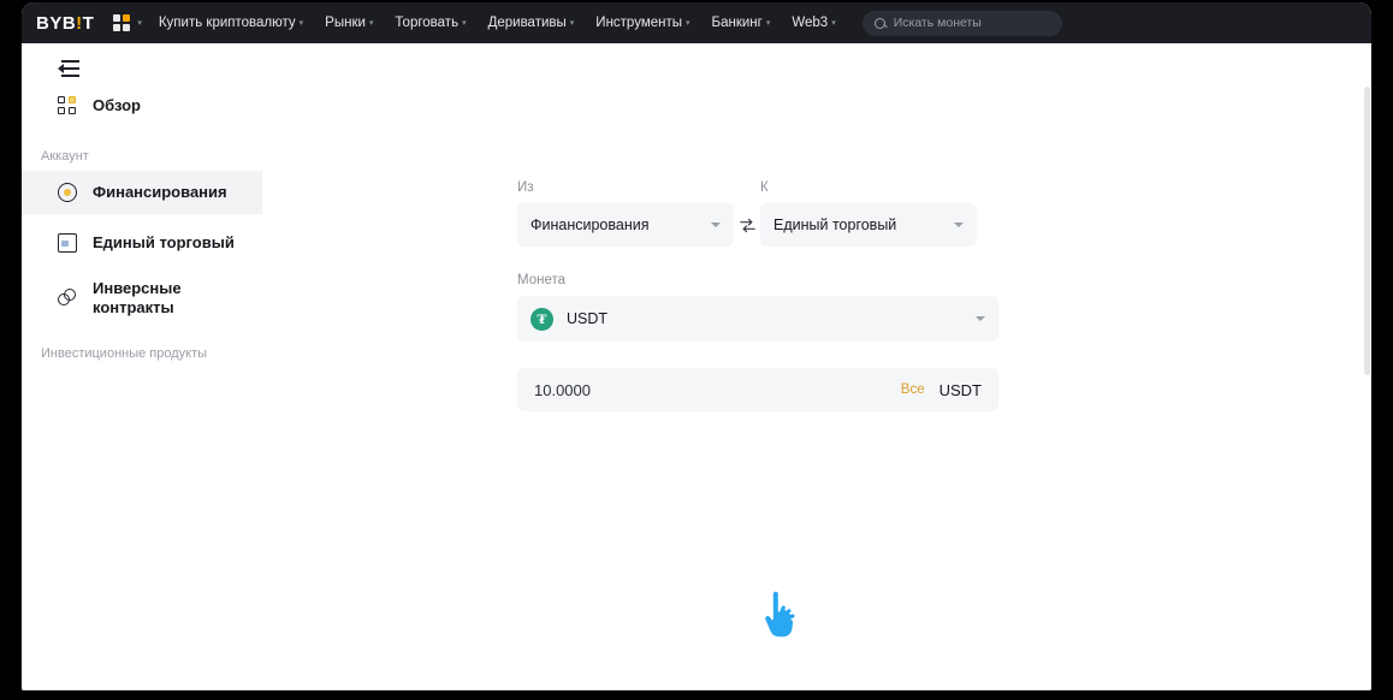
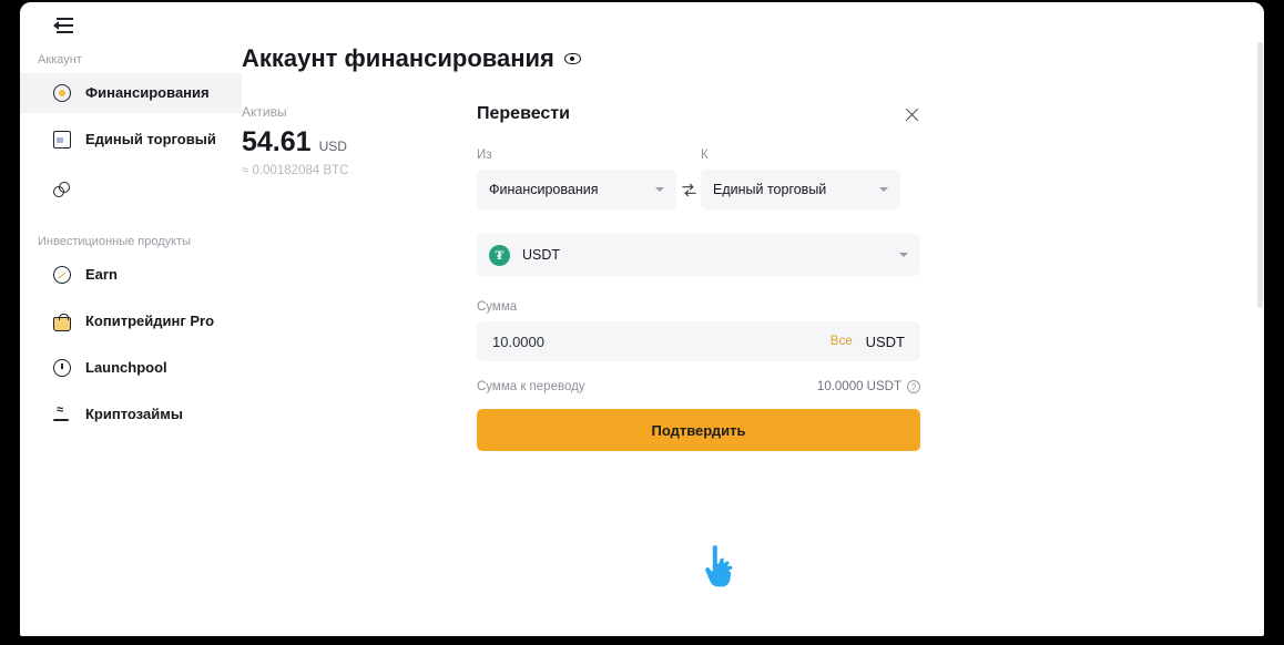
- BYB!T
- Купить криптовалюту
- Рынки
- Торговать
- Деривативы
- Инструменты
- Банкинг
- Web3
- Искать монеты
- Обзор
  Аккаунт
  Финансирования
  Единый торговый
- Инверсные контракты
  Инвестиционные продукты
+ Earn
+ Копитрейдинг Pro
+ Launchpool
+ Криптозаймы
+ Аккаунт финансирования
+ Активы
+ 54.61
+ USD
+ ≈ 0.00182084 BTC
+ Перевести
  Из
  Финансирования
  К
  Единый торговый
- Монета
  ₮
  USDT
+ Сумма
  10.0000
  Все
  USDT
+ Сумма к переводу
+ 10.0000 USDT
+ ?
+ Подтвердить
